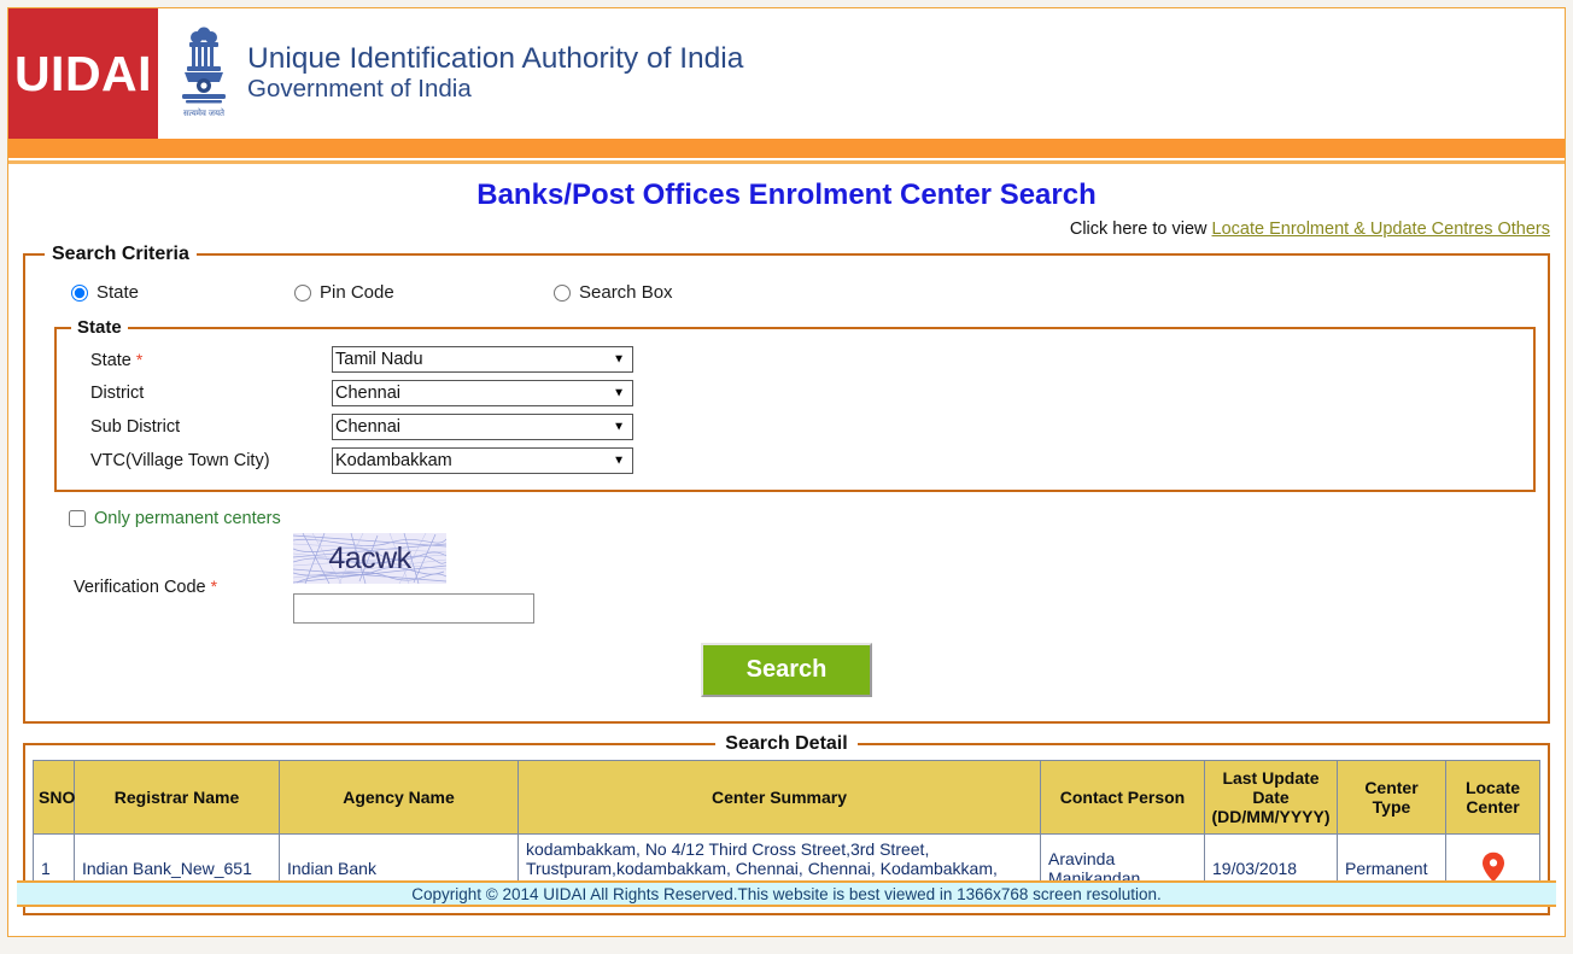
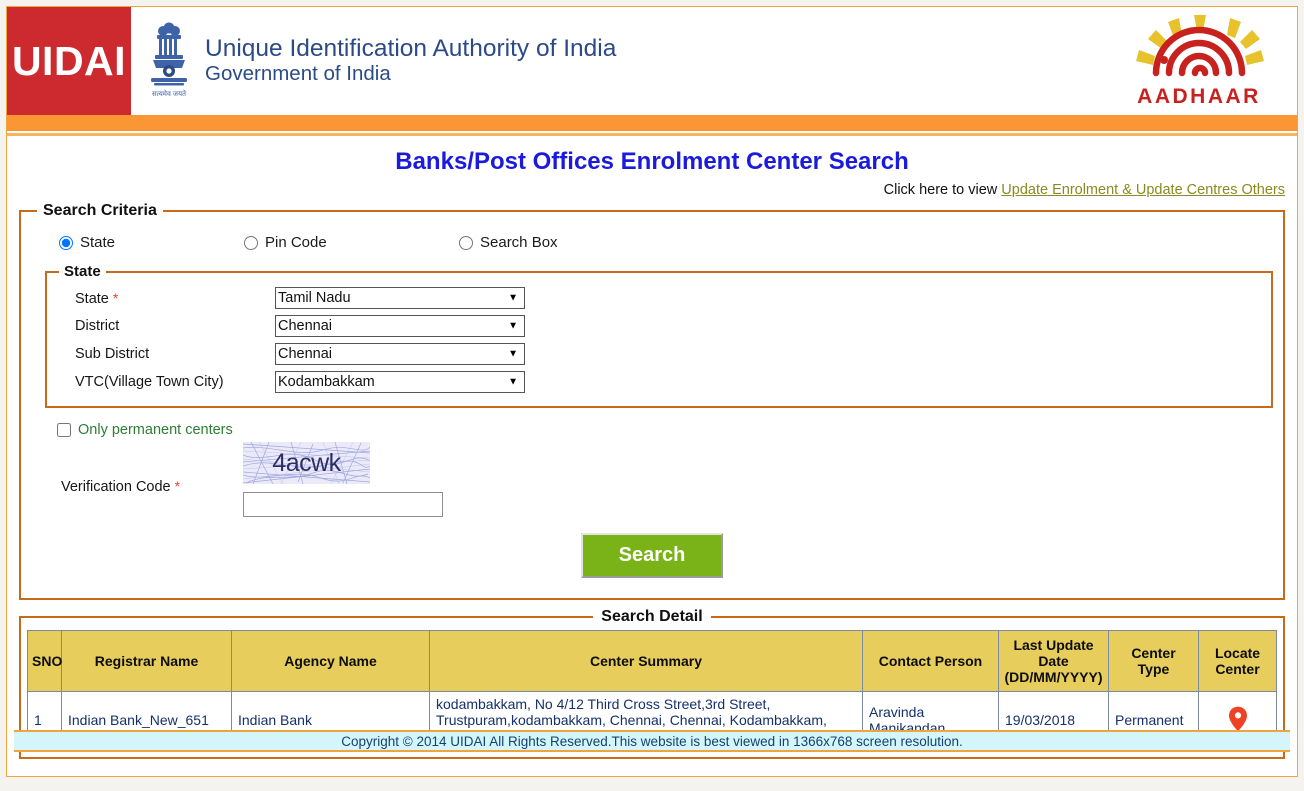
  UIDAI
  Unique Identification Authority of India
  Government of India
+ AADHAAR
  Banks/Post Offices Enrolment Center Search
- Click here to view Locate Enrolment & Update Centres Others
+ Click here to view Update Enrolment & Update Centres Others
  Search Criteria
  State
  Pin Code
  Search Box
  State
  State *
  Tamil Nadu
  ▼
  District
  Chennai
  ▼
  Sub District
  Chennai
  ▼
  VTC(Village Town City)
  Kodambakkam
  ▼
  Only permanent centers
  Verification Code *
  4acwk
  Search
  Search Detail
  SNO	Registrar Name	Agency Name	Center Summary	Contact Person	Last Update Date (DD/MM/YYYY)	Center Type	Locate Center
  1	Indian Bank_New_651	Indian Bank	kodambakkam, No 4/12 Third Cross Street,3rd Street, Trustpuram,kodambakkam, Chennai, Chennai, Kodambakkam,	Aravinda Manikandan	19/03/2018	Permanent
  Copyright © 2014 UIDAI All Rights Reserved.This website is best viewed in 1366x768 screen resolution.
